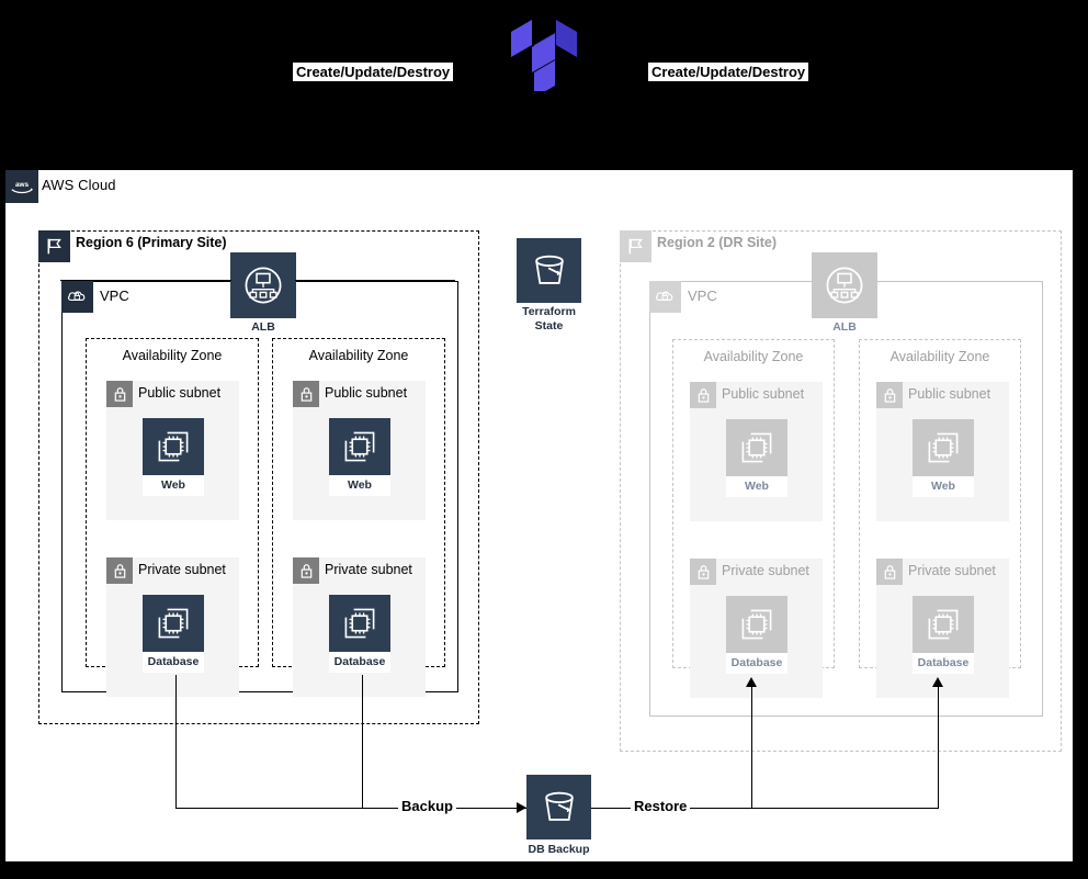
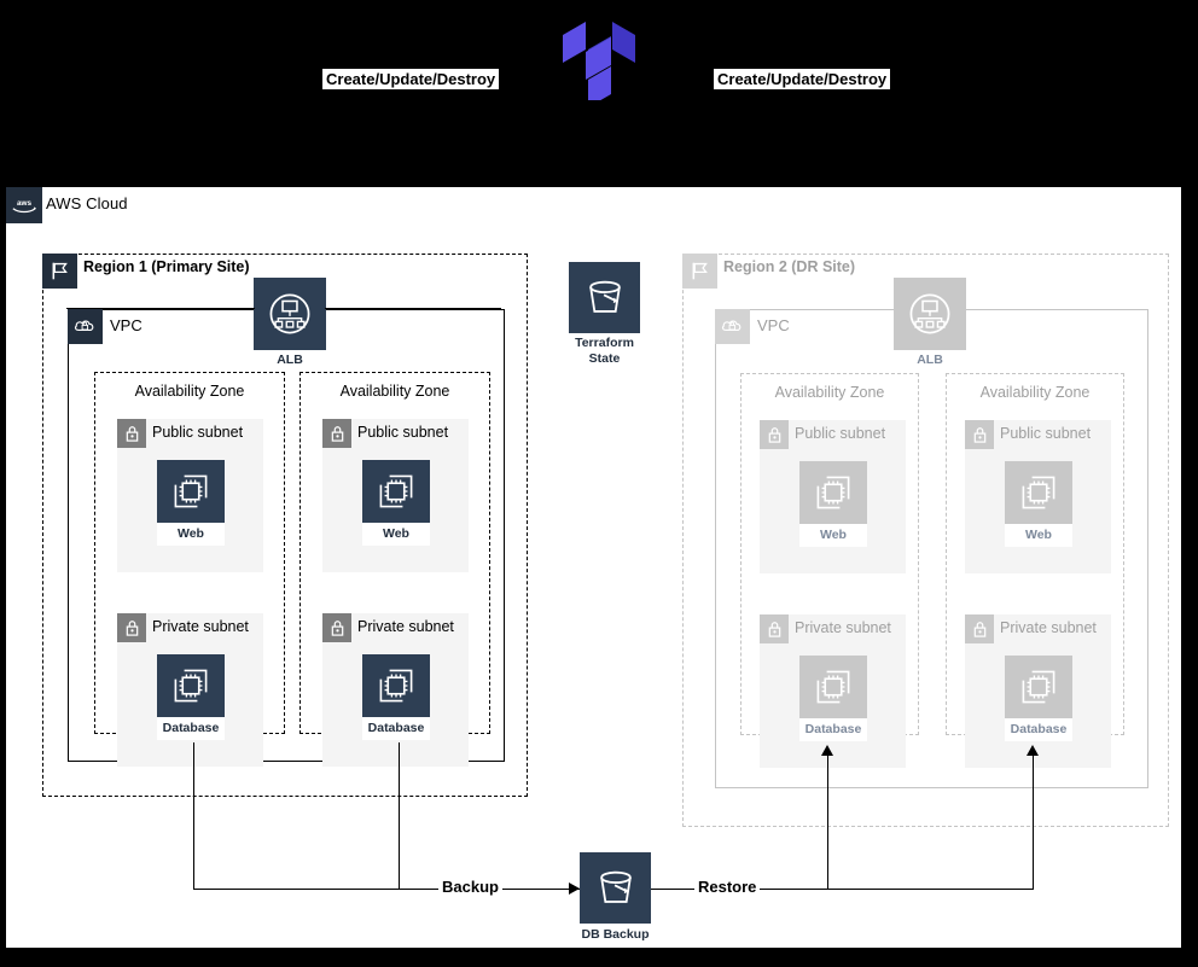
  Create/Update/Destroy
  Create/Update/Destroy
  AWS Cloud
- Region 6 (Primary Site)
+ Region 1 (Primary Site)
  VPC
  Availability Zone
  Public subnet
  Web
  Private subnet
  Database
  Availability Zone
  Public subnet
  Web
  Private subnet
  Database
  ALB
  Region 2 (DR Site)
  VPC
  Availability Zone
  Public subnet
  Web
  Private subnet
  Database
  Availability Zone
  Public subnet
  Web
  Private subnet
  Database
  ALB
  Terraform
  State
  DB Backup
  Backup
  Restore
